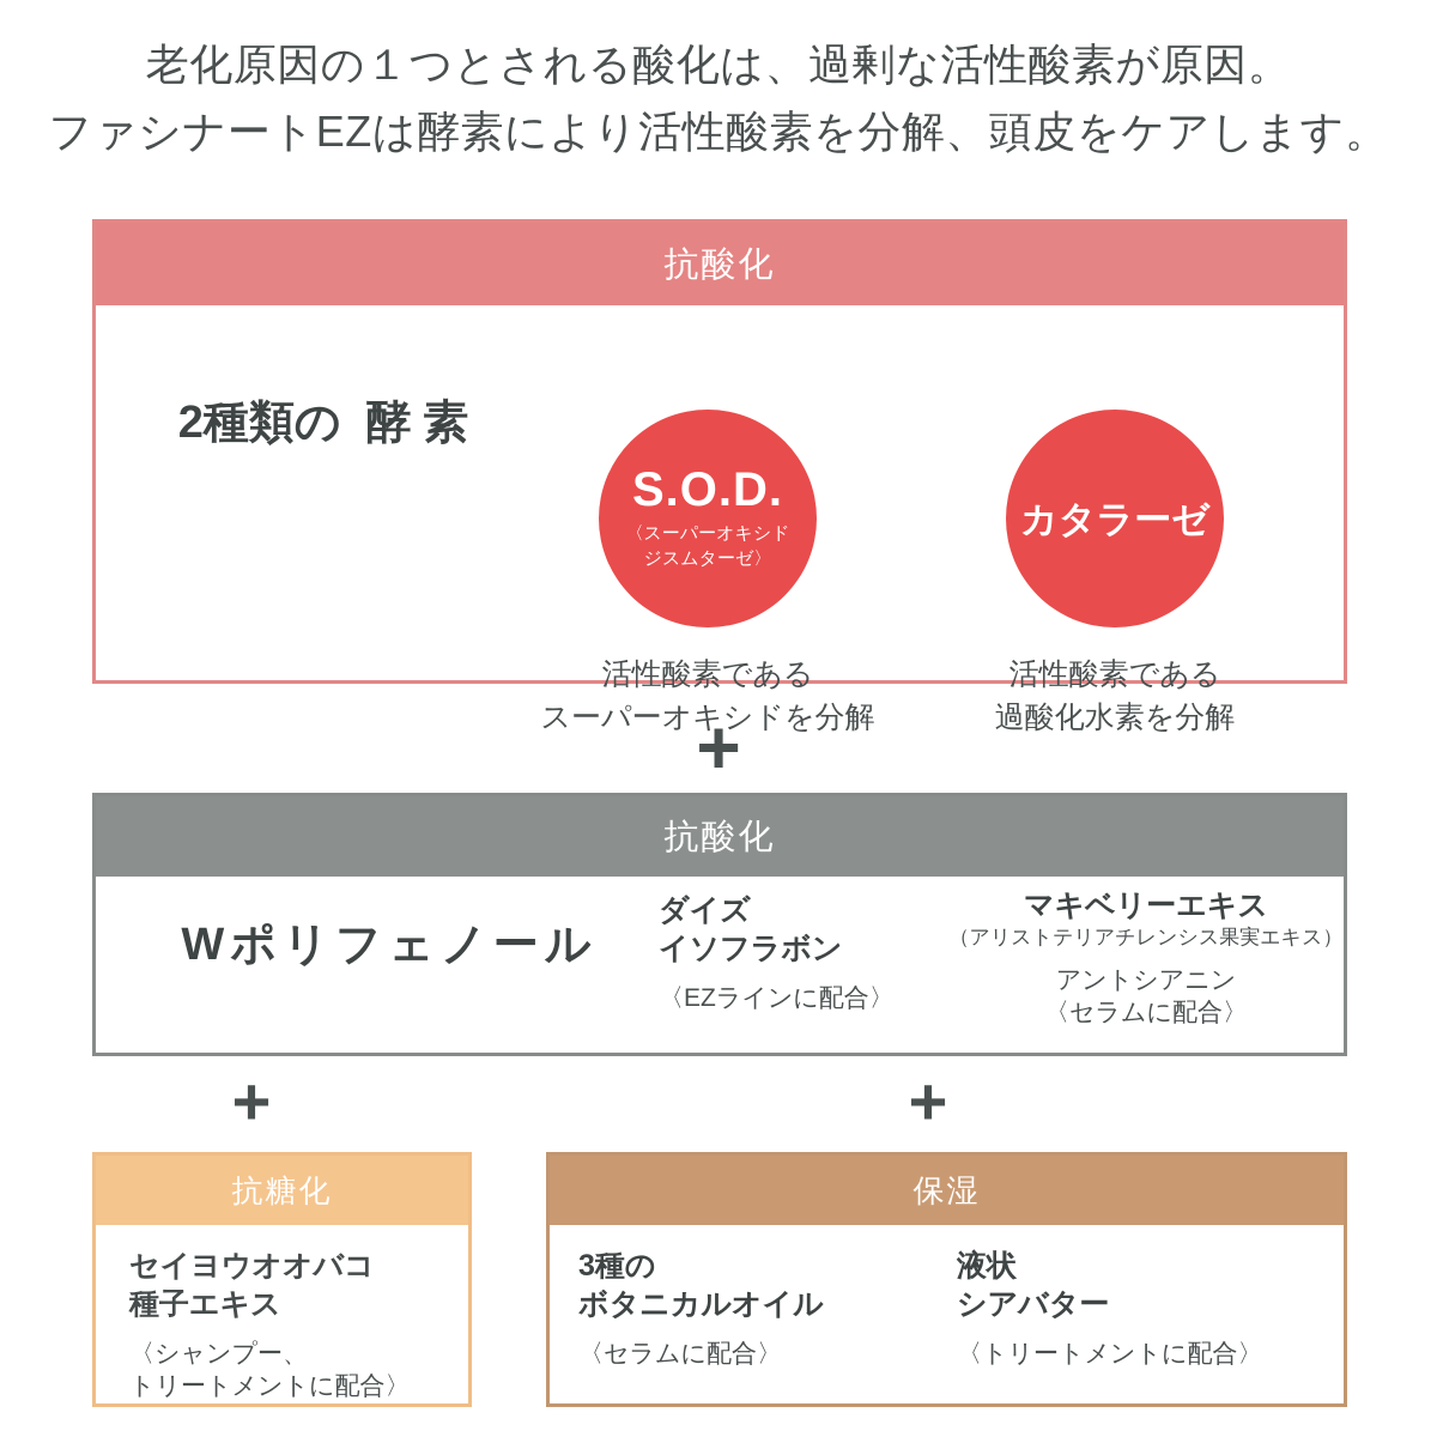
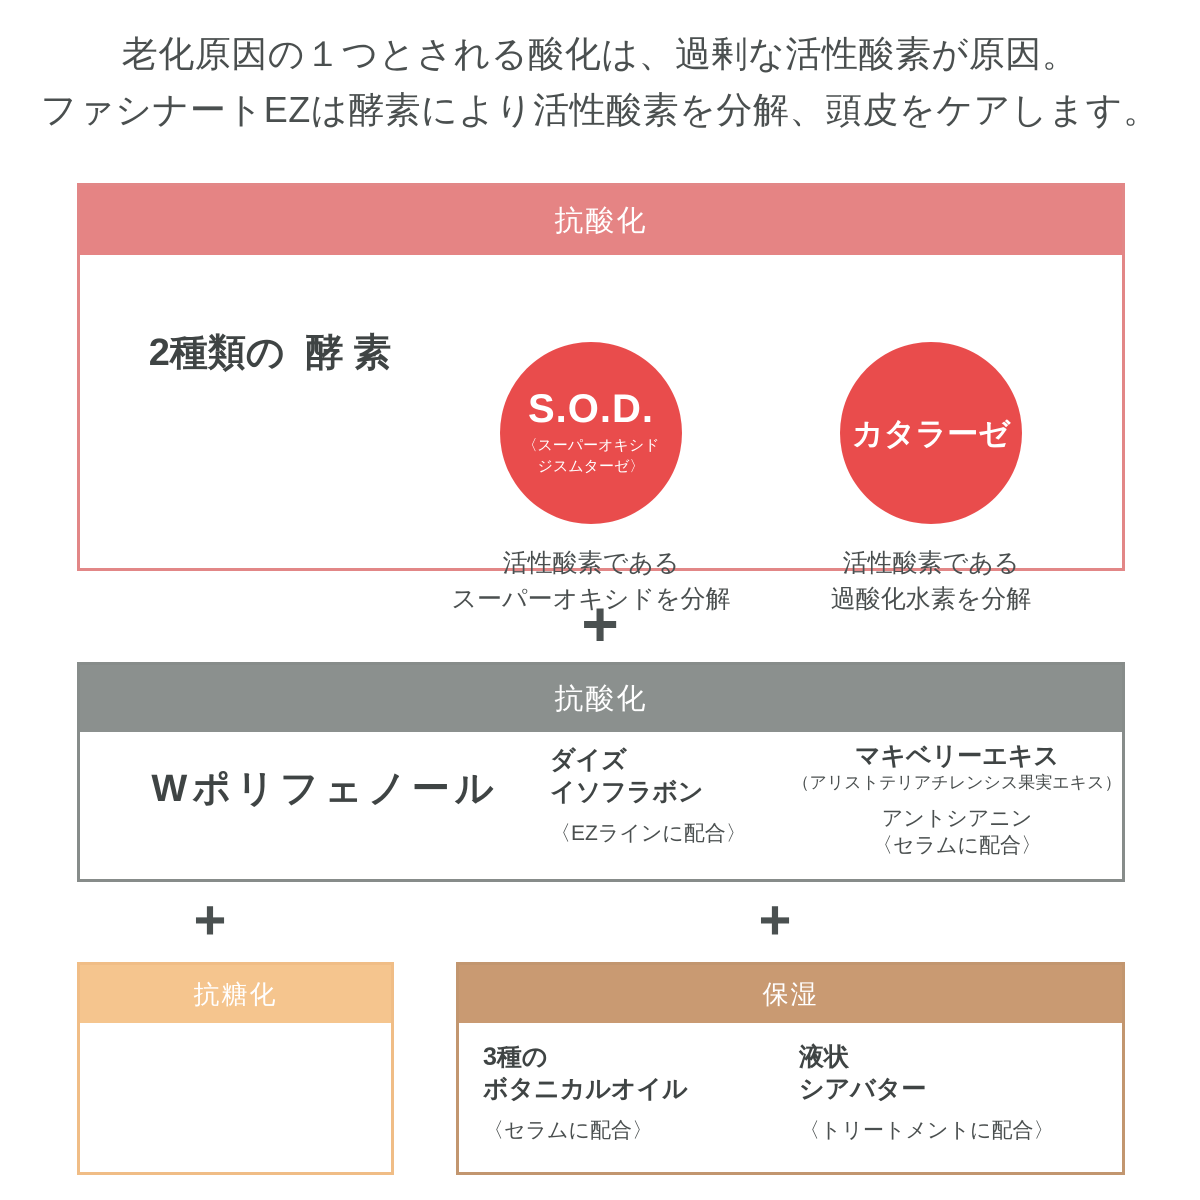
  老化原因の１つとされる酸化は、過剰な活性酸素が原因。
  ファシナートEZは酵素により活性酸素を分解、頭皮をケアします。
  抗酸化
  2種類の 酵素
  S.O.D.
  〈スーパーオキシド
  ジスムターゼ〉
  カタラーゼ
  活性酸素である
  スーパーオキシドを分解
  活性酸素である
  過酸化水素を分解
  +
  抗酸化
  Wポリフェノール
  ダイズ
  イソフラボン
  〈EZラインに配合〉
  マキベリーエキス
  （アリストテリアチレンシス果実エキス）
  アントシアニン
  〈セラムに配合〉
  +
  +
  抗糖化
- セイヨウオオバコ
- 種子エキス
- 〈シャンプー、
- トリートメントに配合〉
  保湿
  3種の
  ボタニカルオイル
  〈セラムに配合〉
  液状
  シアバター
  〈トリートメントに配合〉
